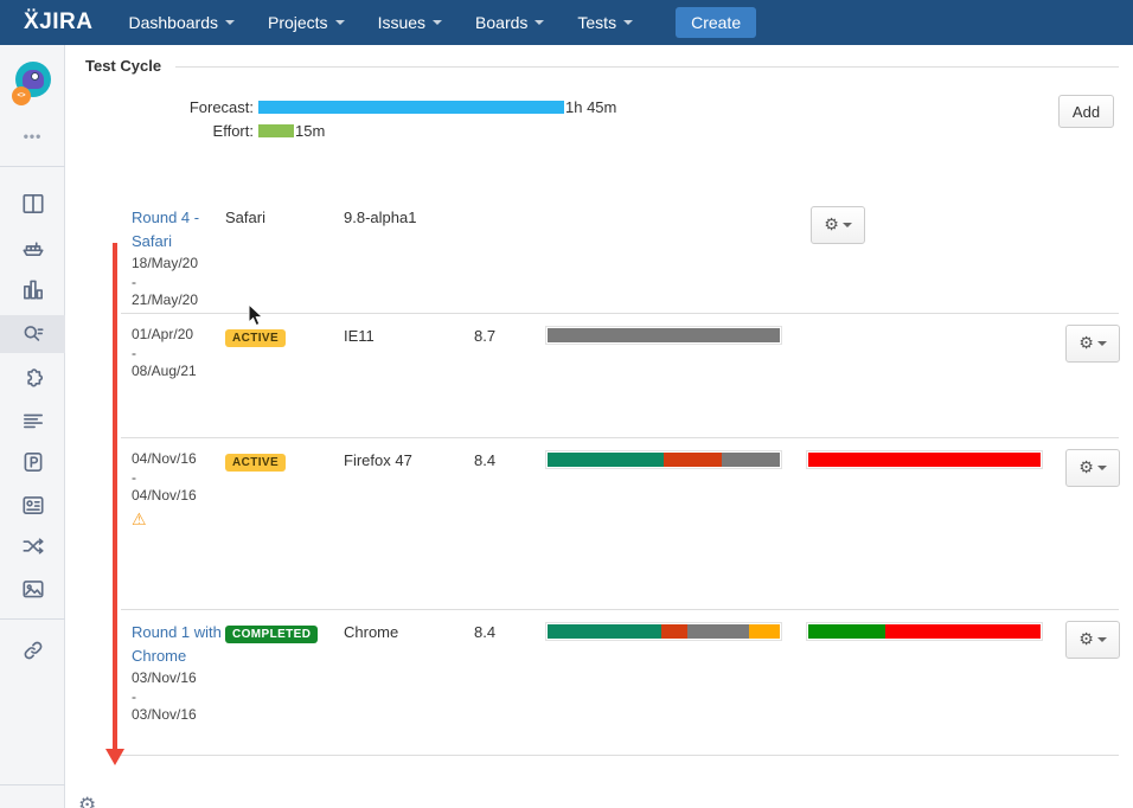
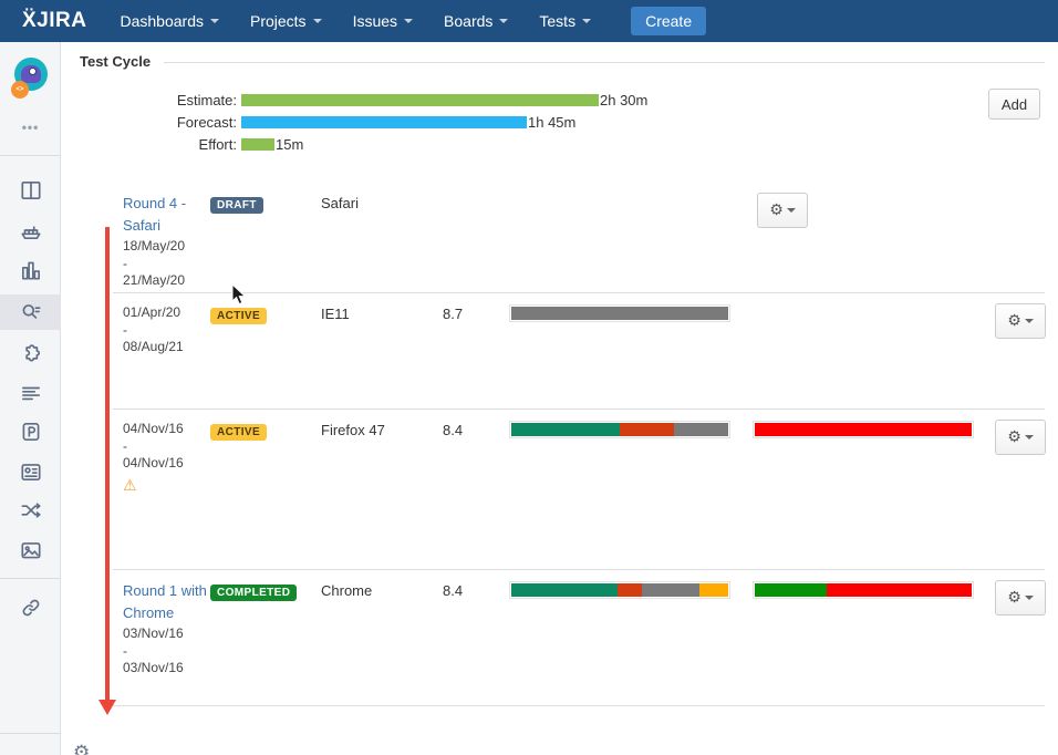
  Ẍ
  JIRA
  Dashboards
  Projects
  Issues
  Boards
  Tests
  Create
  •••
  ⚙
  Test Cycle
+ Estimate:
+ 2h 30m
  Forecast:
  1h 45m
  Effort:
  15m
  Add
  Round 4 - Safari
  18/May/20
  -
  21/May/20
+ DRAFT
  Safari
- 9.8-alpha1
  ⚙
  01/Apr/20
  -
  08/Aug/21
  ACTIVE
  IE11
  8.7
  ⚙
  04/Nov/16
  -
  04/Nov/16
  ⚠
  ACTIVE
  Firefox 47
  8.4
  ⚙
  Round 1 with Chrome
  03/Nov/16
  -
  03/Nov/16
  COMPLETED
  Chrome
  8.4
  ⚙
